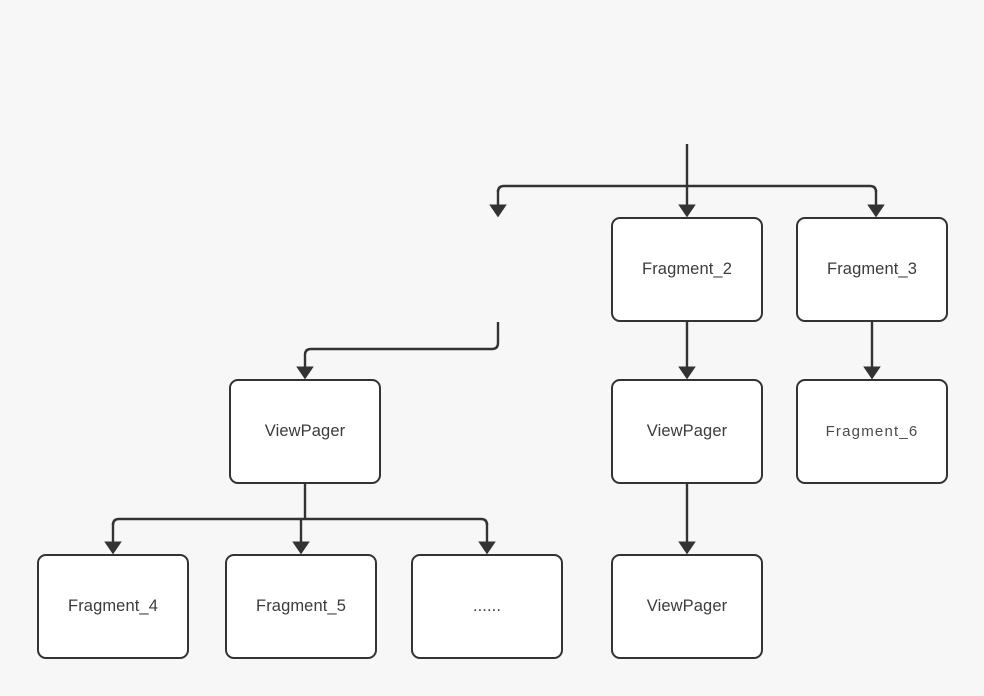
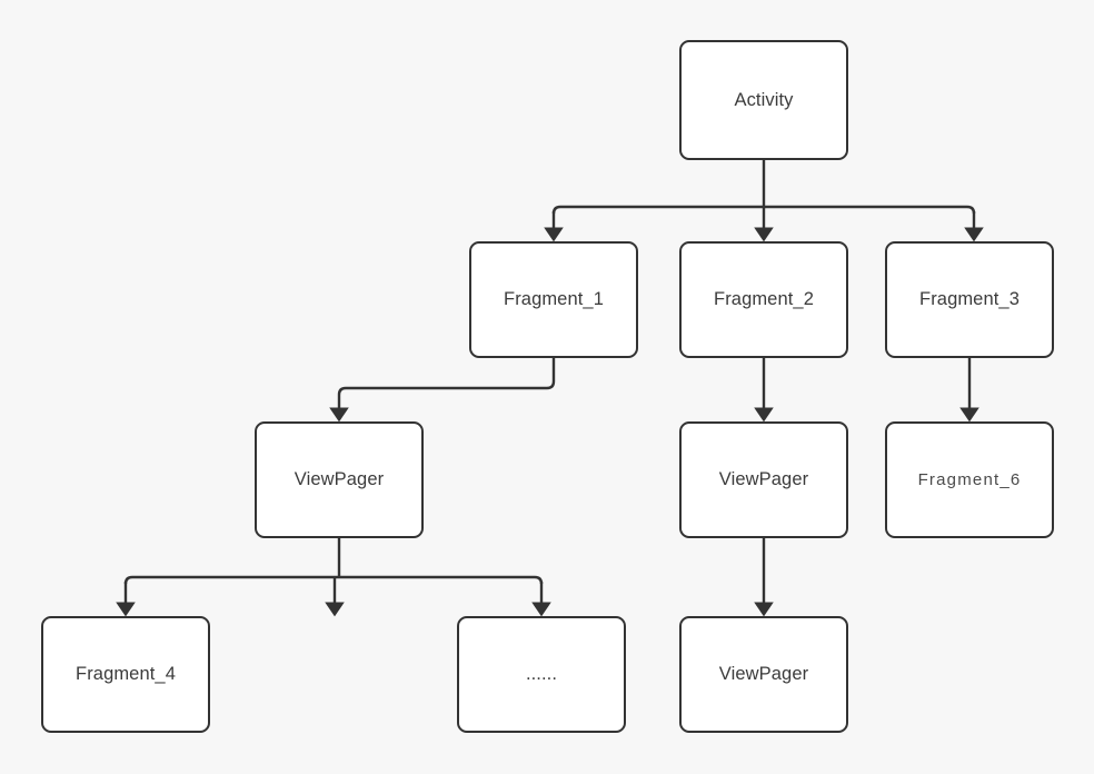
+ Activity
+ Fragment_1
  Fragment_2
  Fragment_3
  ViewPager
  ViewPager
  Fragment_6
  Fragment_4
- Fragment_5
  ......
  ViewPager
